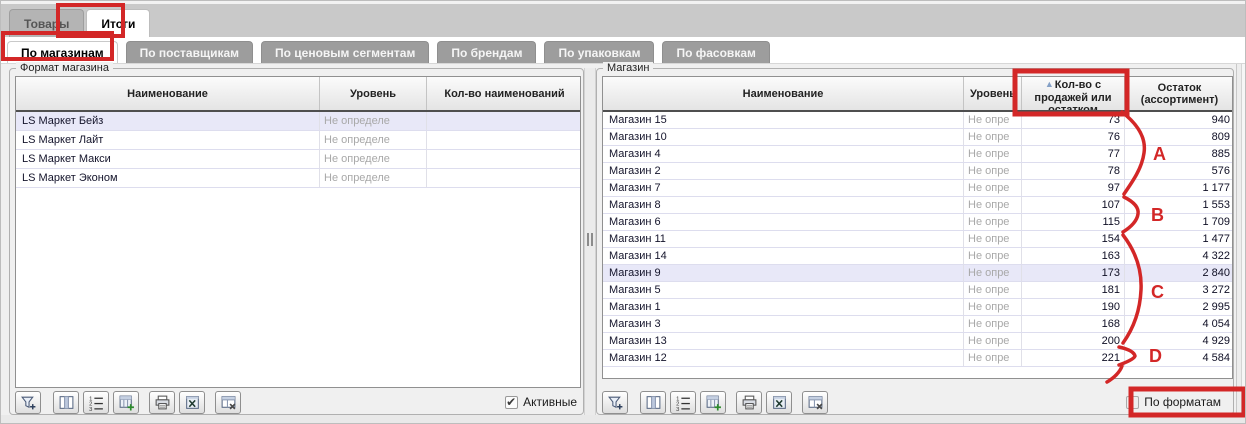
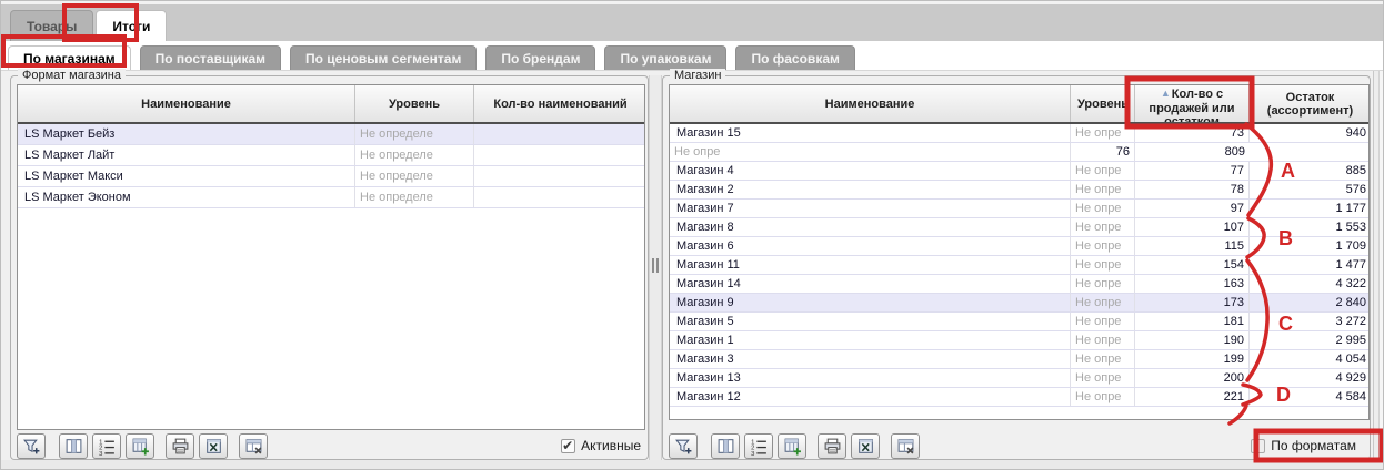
  Товары
  Итоги
  По магазинам
  По поставщикам
  По ценовым сегментам
  По брендам
  По упаковкам
  По фасовкам
  Формат магазина
  Наименование
  Уровень
  Кол-во наименований
  LS Маркет Бейз
  Не определе
  LS Маркет Лайт
  Не определе
  LS Маркет Макси
  Не определе
  LS Маркет Эконом
  Не определе
  Активные
  Магазин
  Наименование
  Уровен
  ▲Кол-во с
  продажей или
  Остаток (ассортимент)
  Магазин 15
  Не опре
  73
  940
- Магазин 10
  Не опре
  76
  809
  Магазин 4
  Не опре
  77
  885
  Магазин 2
  Не опре
  78
  576
  Магазин 7
  Не опре
  97
  1 177
  Магазин 8
  Не опре
  107
  1 553
  Магазин 6
  Не опре
  115
  1 709
  Магазин 11
  Не опре
  154
  1 477
  Магазин 14
  Не опре
  163
  4 322
  Магазин 9
  Не опре
  173
  2 840
  Магазин 5
  Не опре
  181
  3 272
  Магазин 1
  Не опре
  190
  2 995
  Магазин 3
  Не опре
- 168
+ 199
  4 054
  Магазин 13
  Не опре
  200
  4 929
  Магазин 12
  Не опре
  221
  4 584
  По форматам
  A
  B
  C
  D
